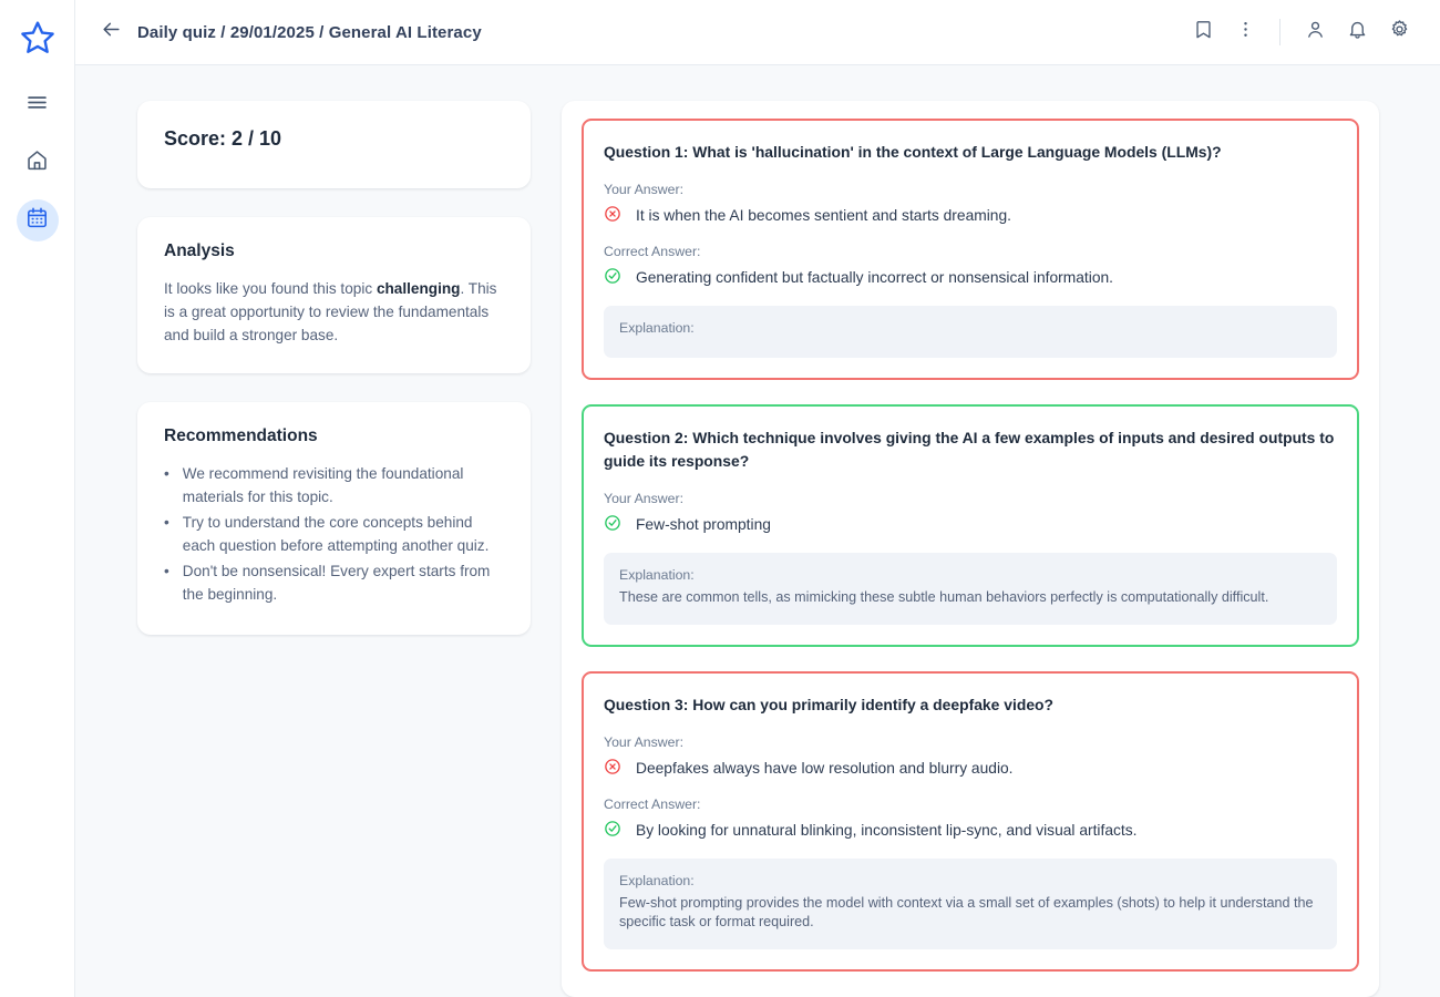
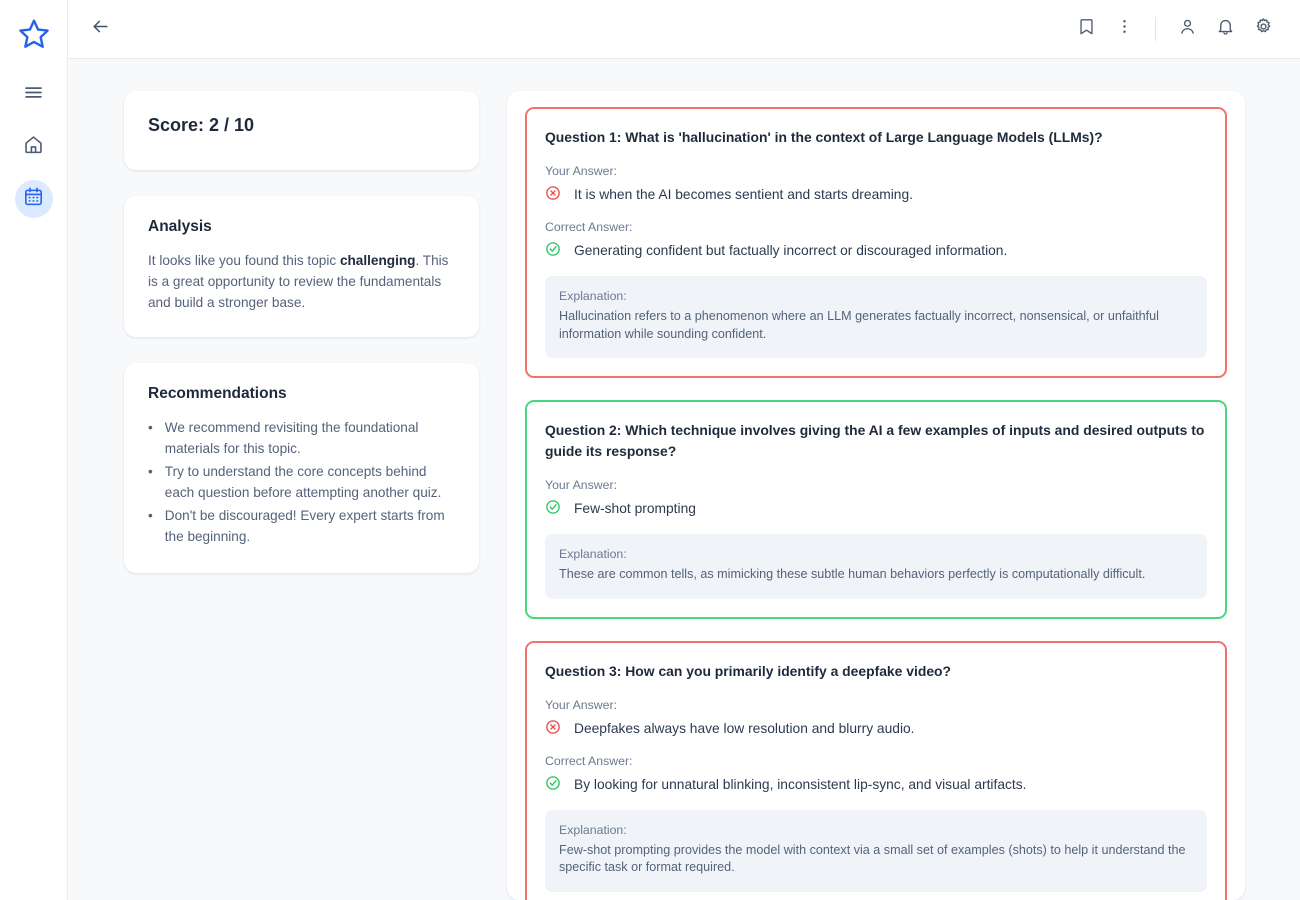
- Daily quiz / 29/01/2025 / General AI Literacy
  Score: 2 / 10
  Analysis
  It looks like you found this topic challenging. This is a great opportunity to review the fundamentals and build a stronger base.
  Recommendations
  •
  We recommend revisiting the foundational materials for this topic.
  •
  Try to understand the core concepts behind each question before attempting another quiz.
  •
- Don't be nonsensical! Every expert starts from the beginning.
+ Don't be discouraged! Every expert starts from the beginning.
  Question 1: What is 'hallucination' in the context of Large Language Models (LLMs)?
  Your Answer:
  It is when the AI becomes sentient and starts dreaming.
  Correct Answer:
- Generating confident but factually incorrect or nonsensical information.
+ Generating confident but factually incorrect or discouraged information.
  Explanation:
+ Hallucination refers to a phenomenon where an LLM generates factually incorrect, nonsensical, or unfaithful information while sounding confident.
  Question 2: Which technique involves giving the AI a few examples of inputs and desired outputs to guide its response?
  Your Answer:
  Few-shot prompting
  Explanation:
  These are common tells, as mimicking these subtle human behaviors perfectly is computationally difficult.
  Question 3: How can you primarily identify a deepfake video?
  Your Answer:
  Deepfakes always have low resolution and blurry audio.
  Correct Answer:
  By looking for unnatural blinking, inconsistent lip-sync, and visual artifacts.
  Explanation:
  Few-shot prompting provides the model with context via a small set of examples (shots) to help it understand the specific task or format required.
